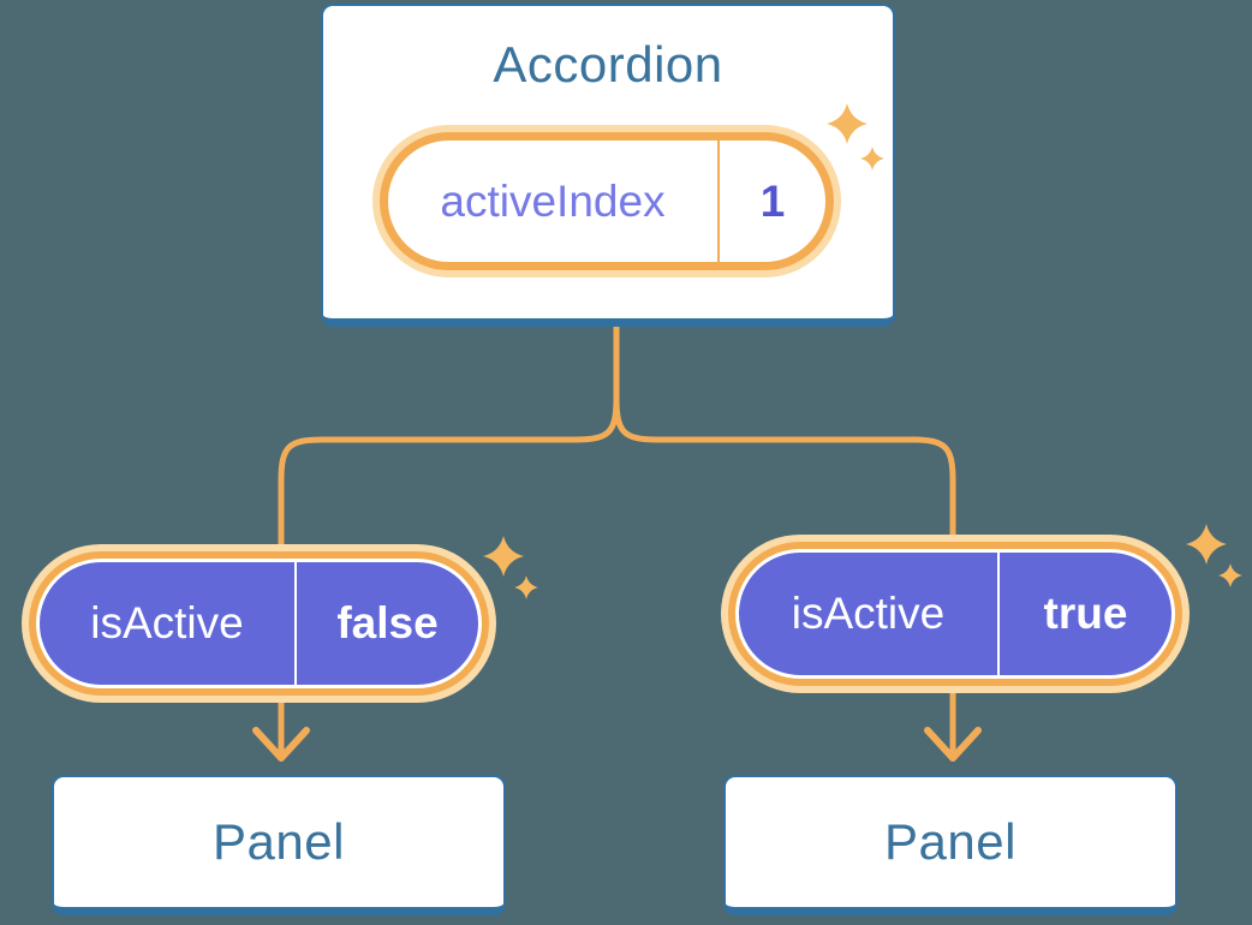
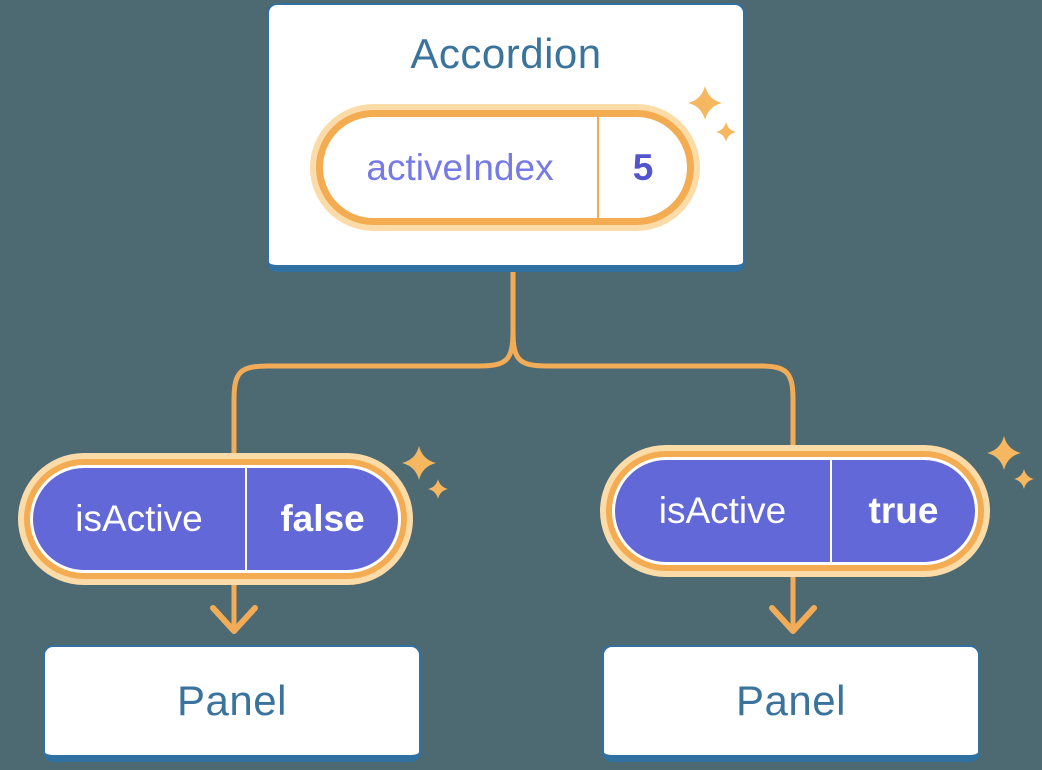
  Accordion
  activeIndex
- 1
+ 5
  isActive
  false
  isActive
  true
  Panel
  Panel
